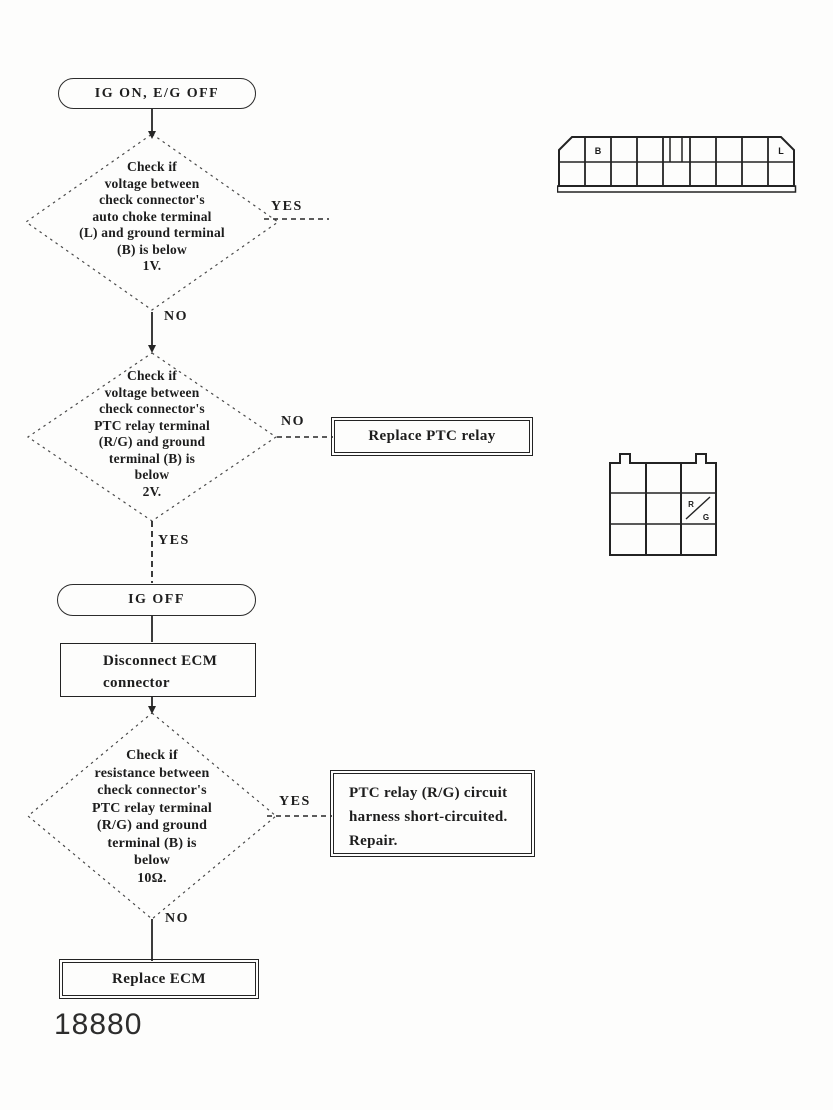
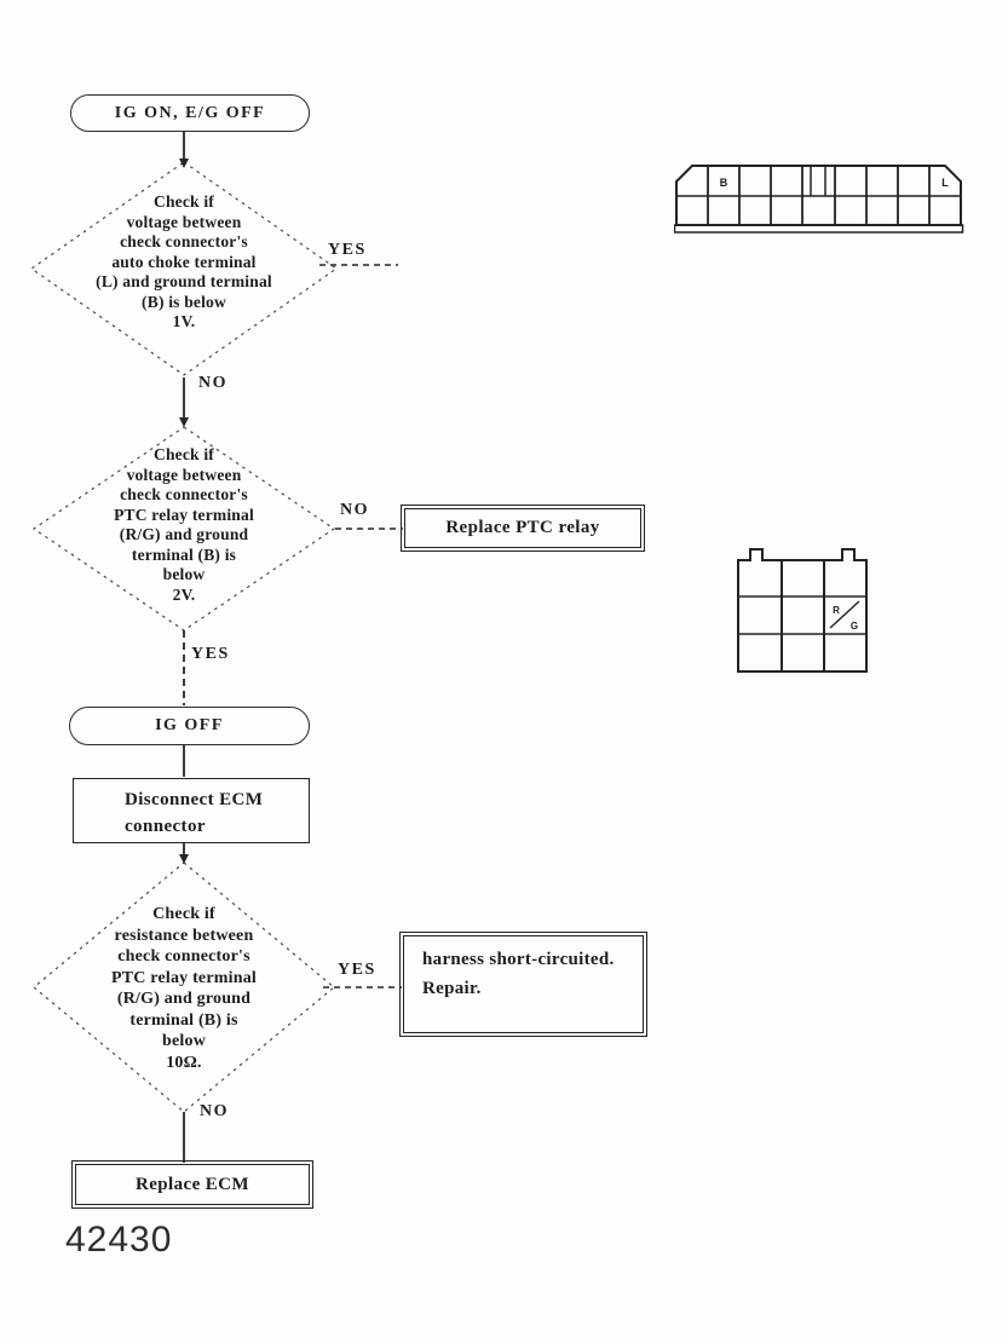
  IG ON, E/G OFF
  Check if
  voltage between
  check connector's
  auto choke terminal
  (L) and ground terminal
  (B) is below
  1V.
  YES
  NO
  Check if
  voltage between
  check connector's
  PTC relay terminal
  (R/G) and ground
  terminal (B) is
  below
  2V.
  NO
  Replace PTC relay
  YES
  IG OFF
  Disconnect ECM
  connector
  Check if
  resistance between
  check connector's
  PTC relay terminal
  (R/G) and ground
  terminal (B) is
  below
  10Ω.
  YES
- PTC relay (R/G) circuit
  harness short-circuited.
  Repair.
  NO
  Replace ECM
- 18880
+ 42430
  B
  L
  R
  G
